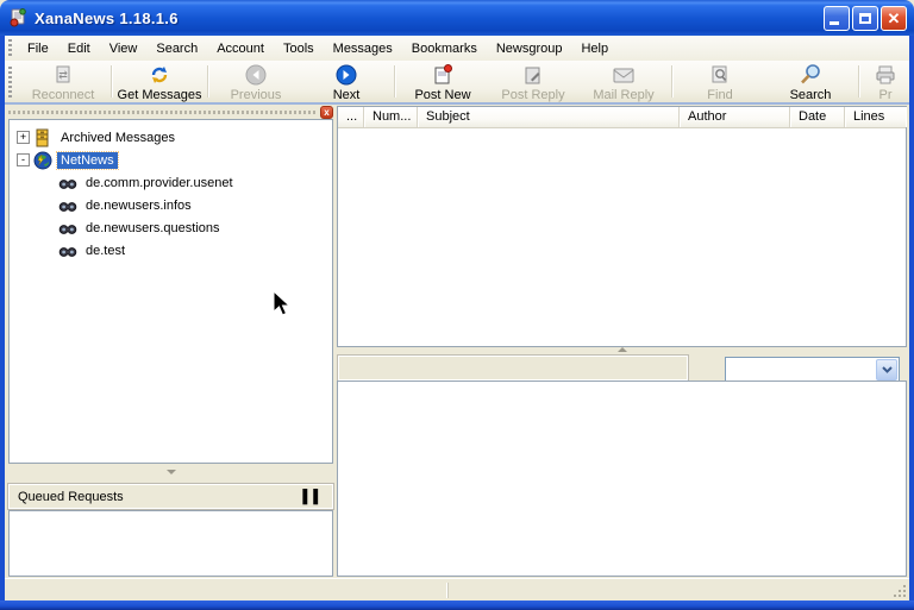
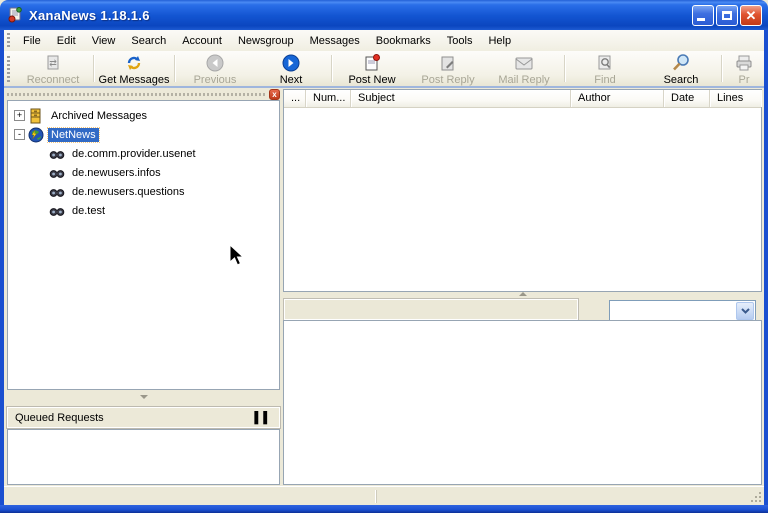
  XanaNews 1.18.1.6
  ✕
  File
  Edit
  View
  Search
  Account
- Tools
+ Newsgroup
  Messages
  Bookmarks
- Newsgroup
+ Tools
  Help
  ⇄
  Reconnect
  Get Messages
  Previous
  Next
  Post New
  Post Reply
  Mail Reply
  Find
  Search
  Pr
  x
  +
  Archived Messages
  -
  NetNews
  de.comm.provider.usenet
  de.newusers.infos
  de.newusers.questions
  de.test
  Queued Requests
  ▌▌
  ...
  Num...
  Subject
  Author
  Date
  Lines
